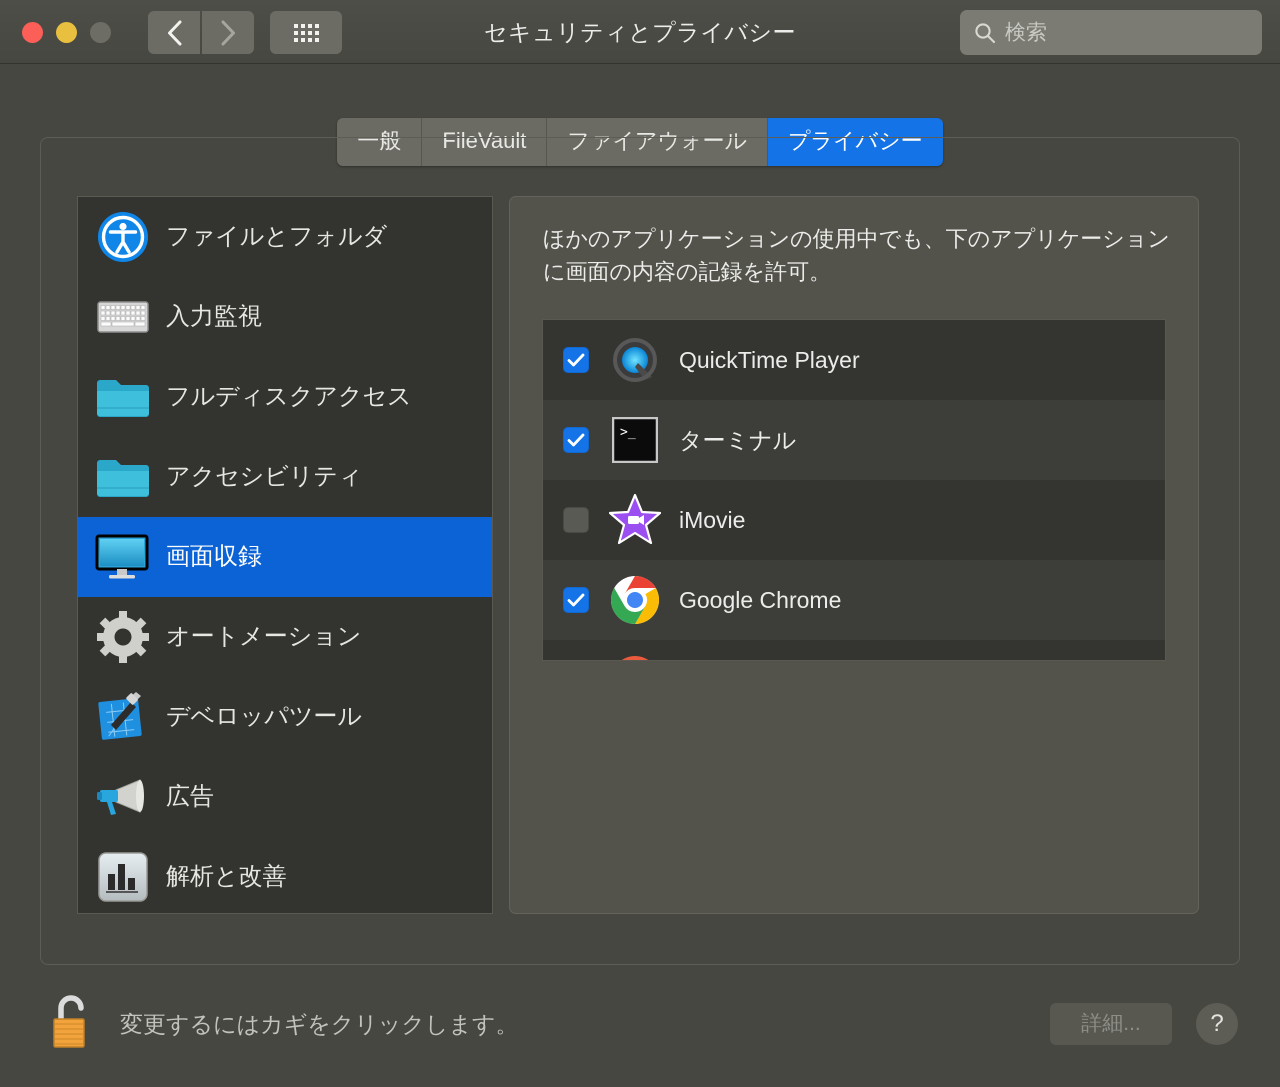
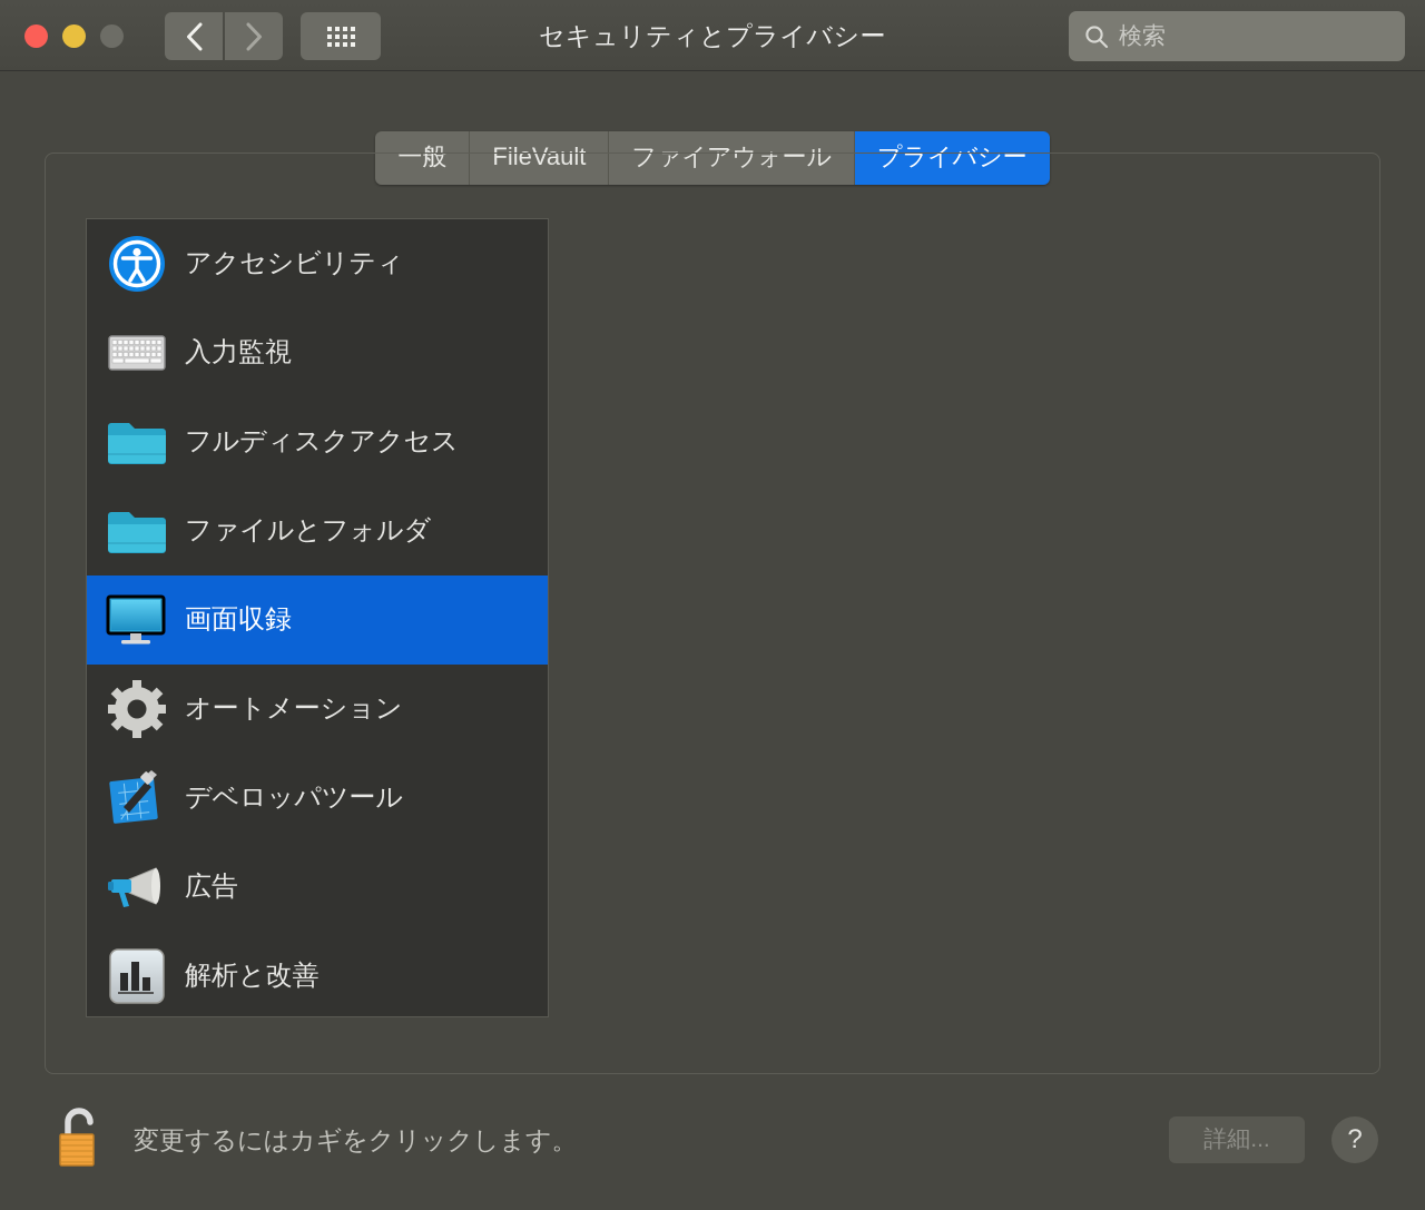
  セキュリティとプライバシー
  検索
  一般
  FileVault
  ファイアウォール
  プライバシー
- ファイルとフォルダ
+ アクセシビリティ
  入力監視
  フルディスクアクセス
- アクセシビリティ
+ ファイルとフォルダ
  画面収録
  オートメーション
  デベロッパツール
  広告
  解析と改善
- ほかのアプリケーションの使用中でも、下のアプリケーションに画面の内容の記録を許可。
- QuickTime Player
- >_
- ターミナル
- iMovie
- Google Chrome
  変更するにはカギをクリックします。
  詳細...
  ?
